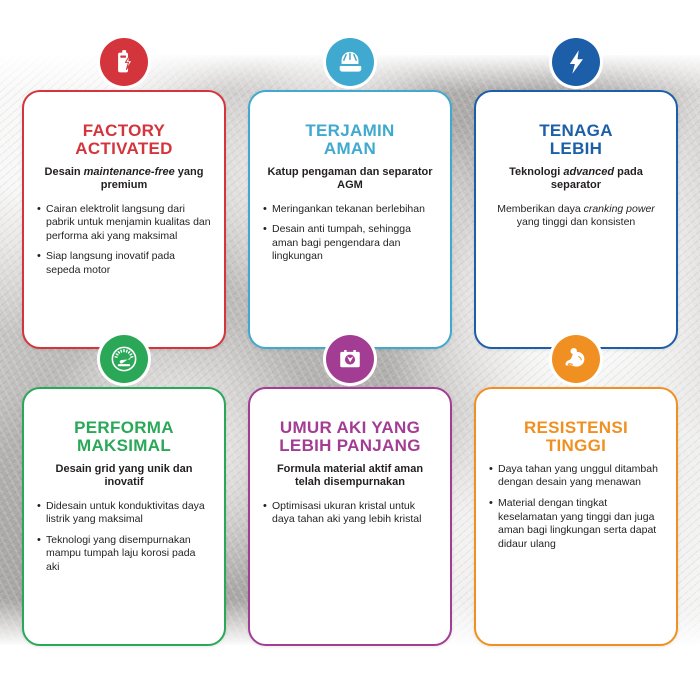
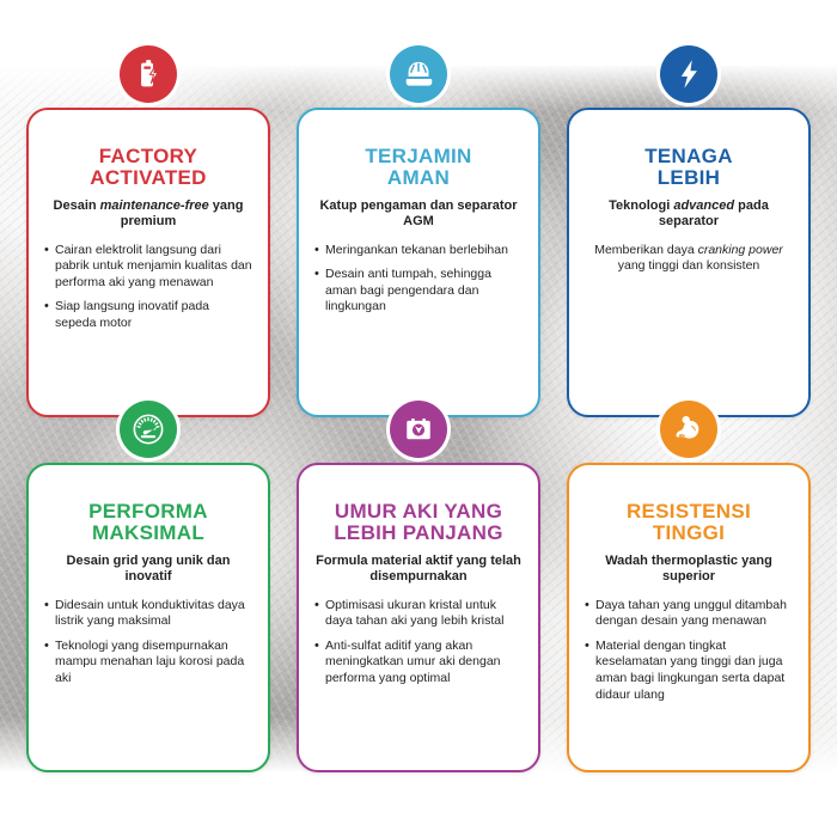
  FACTORY
  ACTIVATED
  Desain maintenance-free yang premium
- Cairan elektrolit langsung dari pabrik untuk menjamin kualitas dan performa aki yang maksimal
+ Cairan elektrolit langsung dari pabrik untuk menjamin kualitas dan performa aki yang menawan
  Siap langsung inovatif pada sepeda motor
  TERJAMIN
  AMAN
  Katup pengaman dan separator AGM
  Meringankan tekanan berlebihan
  Desain anti tumpah, sehingga aman bagi pengendara dan lingkungan
  TENAGA
  LEBIH
  Teknologi advanced pada separator
  Memberikan daya cranking power yang tinggi dan konsisten
  PERFORMA
  MAKSIMAL
  Desain grid yang unik dan inovatif
  Didesain untuk konduktivitas daya listrik yang maksimal
- Teknologi yang disempurnakan mampu tumpah laju korosi pada aki
+ Teknologi yang disempurnakan mampu menahan laju korosi pada aki
  UMUR AKI YANG
  LEBIH PANJANG
- Formula material aktif aman telah disempurnakan
+ Formula material aktif yang telah disempurnakan
  Optimisasi ukuran kristal untuk daya tahan aki yang lebih kristal
+ Anti-sulfat aditif yang akan meningkatkan umur aki dengan performa yang optimal
  RESISTENSI
  TINGGI
+ Wadah thermoplastic yang superior
  Daya tahan yang unggul ditambah dengan desain yang menawan
  Material dengan tingkat keselamatan yang tinggi dan juga aman bagi lingkungan serta dapat didaur ulang
